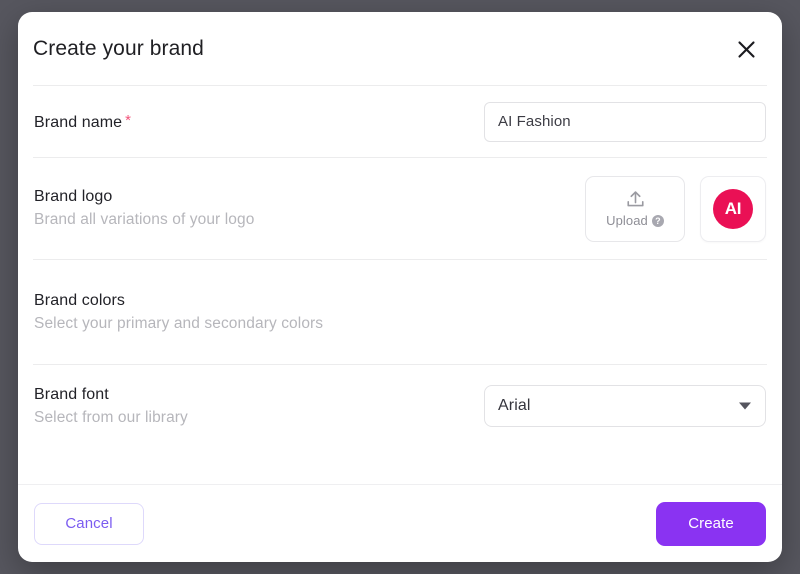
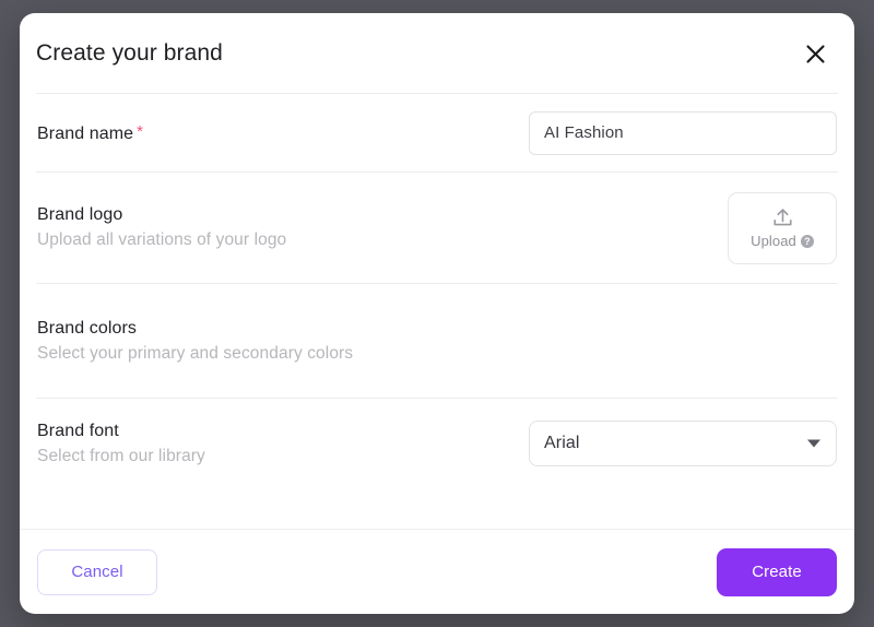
  Create your brand
  Brand name *
  AI Fashion
  Brand logo
- Brand all variations of your logo
+ Upload all variations of your logo
  Upload
  ?
- AI
  Brand colors
  Select your primary and secondary colors
  Brand font
  Select from our library
  Arial
  Cancel
  Create
